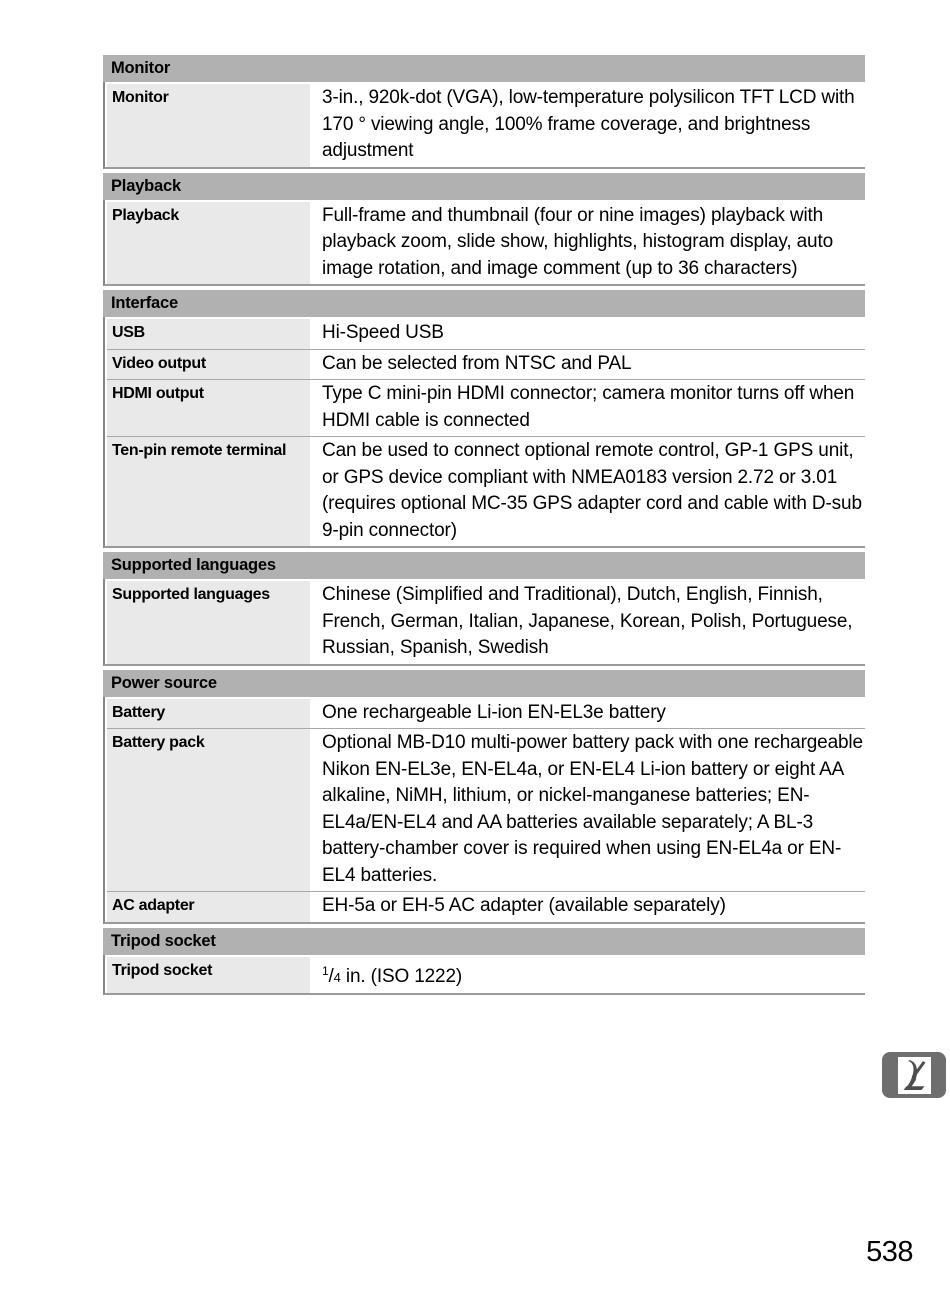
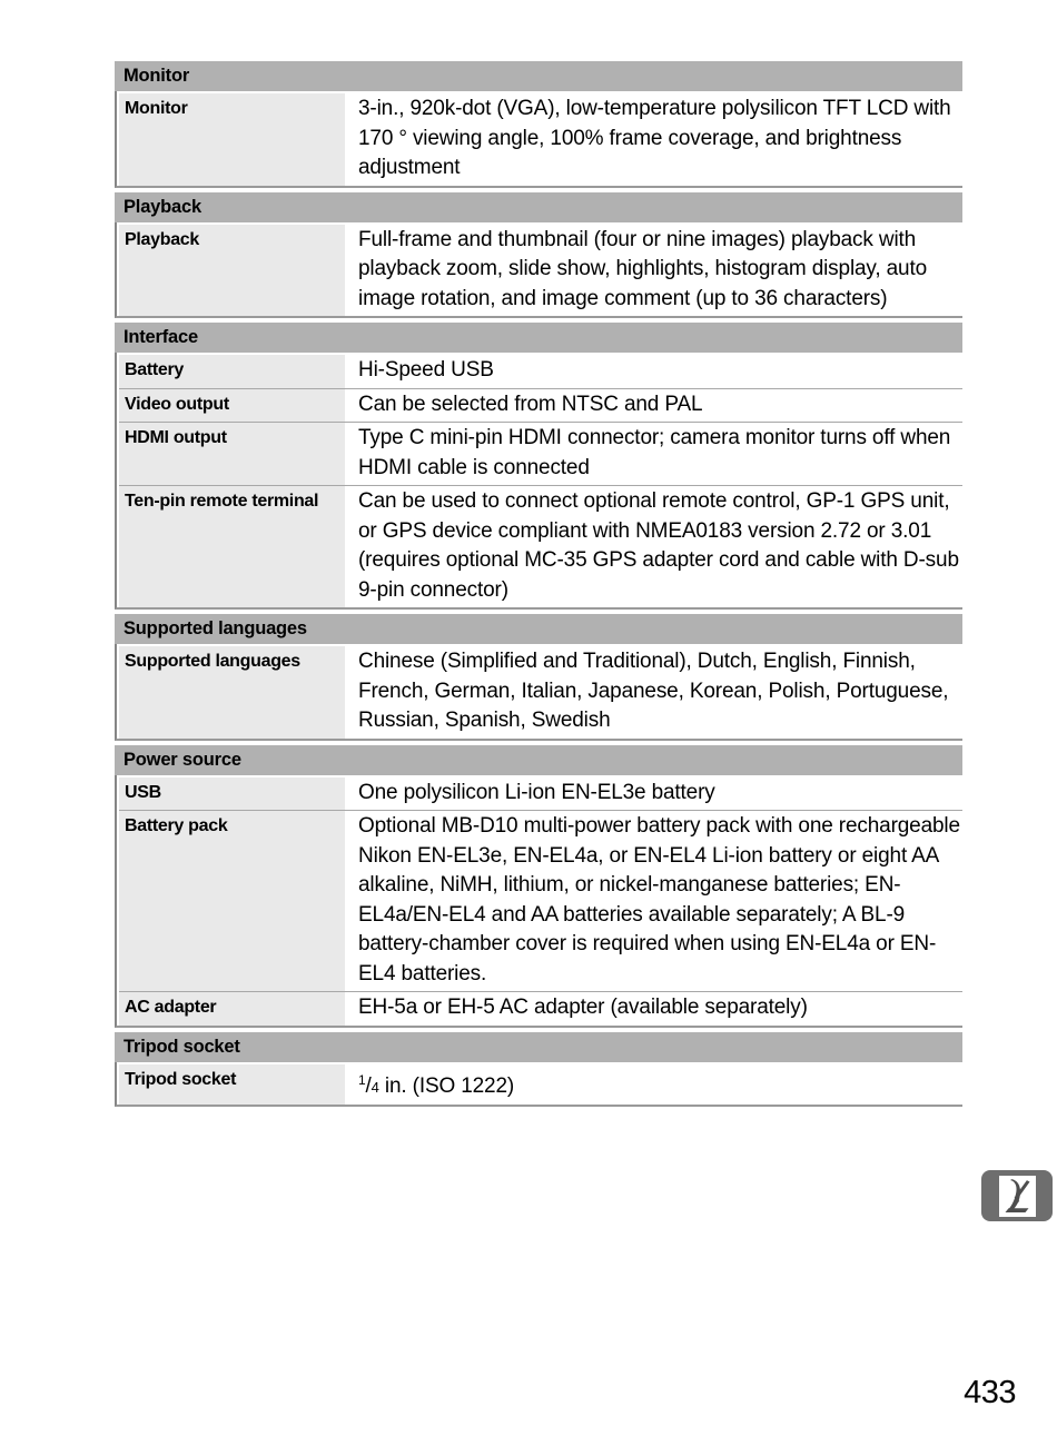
  Monitor
  Monitor
  3-in., 920k-dot (VGA), low-temperature polysilicon TFT LCD with 170 ° viewing angle, 100% frame coverage, and brightness adjustment
  Playback
  Playback
  Full-frame and thumbnail (four or nine images) playback with playback zoom, slide show, highlights, histogram display, auto image rotation, and image comment (up to 36 characters)
  Interface
- USB
+ Battery
  Hi-Speed USB
  Video output
  Can be selected from NTSC and PAL
  HDMI output
  Type C mini-pin HDMI connector; camera monitor turns off when HDMI cable is connected
  Ten-pin remote terminal
  Can be used to connect optional remote control, GP-1 GPS unit, or GPS device compliant with NMEA0183 version 2.72 or 3.01 (requires optional MC-35 GPS adapter cord and cable with D-sub 9-pin connector)
  Supported languages
  Supported languages
  Chinese (Simplified and Traditional), Dutch, English, Finnish, French, German, Italian, Japanese, Korean, Polish, Portuguese, Russian, Spanish, Swedish
  Power source
- Battery
+ USB
- One rechargeable Li-ion EN-EL3e battery
+ One polysilicon Li-ion EN-EL3e battery
  Battery pack
- Optional MB-D10 multi-power battery pack with one rechargeable Nikon EN-EL3e, EN-EL4a, or EN-EL4 Li-ion battery or eight AA alkaline, NiMH, lithium, or nickel-manganese batteries; EN-EL4a/EN-EL4 and AA batteries available separately; A BL-3 battery-chamber cover is required when using EN-EL4a or EN-EL4 batteries.
+ Optional MB-D10 multi-power battery pack with one rechargeable Nikon EN-EL3e, EN-EL4a, or EN-EL4 Li-ion battery or eight AA alkaline, NiMH, lithium, or nickel-manganese batteries; EN-EL4a/EN-EL4 and AA batteries available separately; A BL-9 battery-chamber cover is required when using EN-EL4a or EN-EL4 batteries.
  AC adapter
  EH-5a or EH-5 AC adapter (available separately)
  Tripod socket
  Tripod socket
  1/4 in. (ISO 1222)
- 538
+ 433
